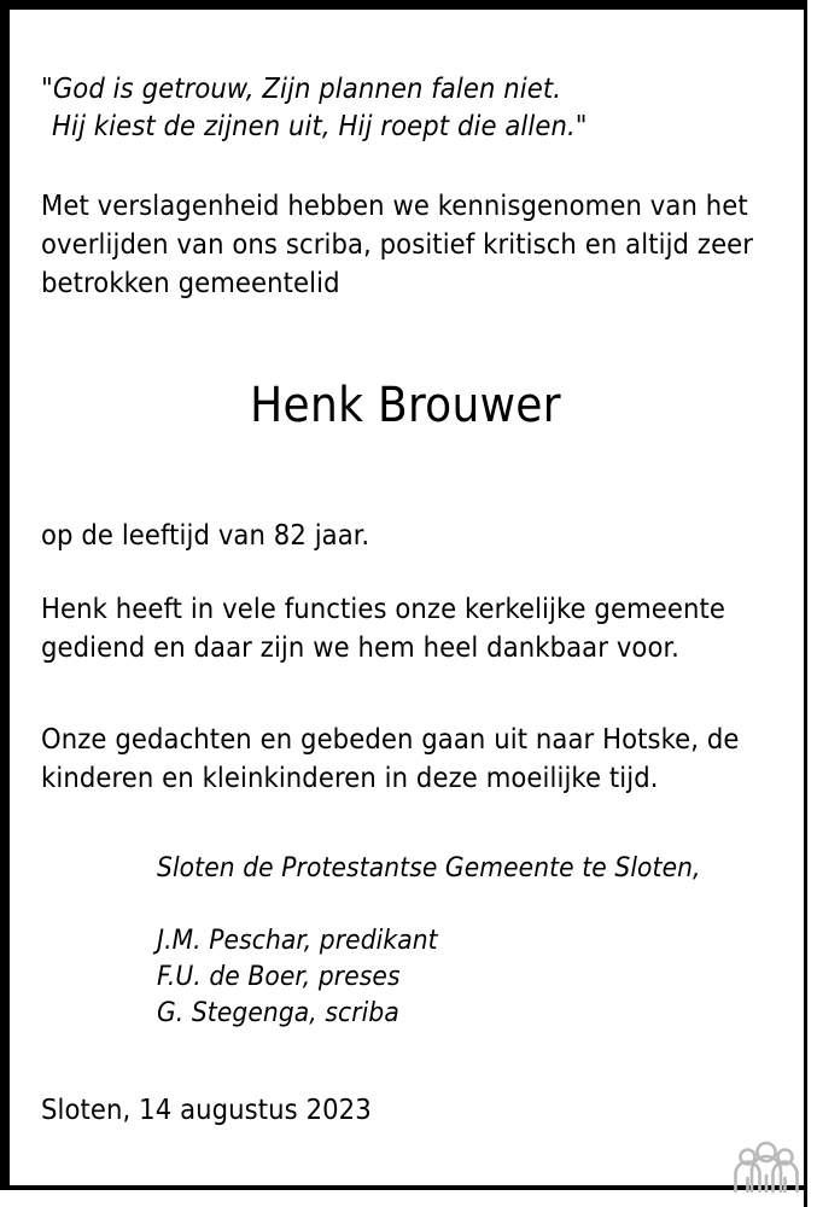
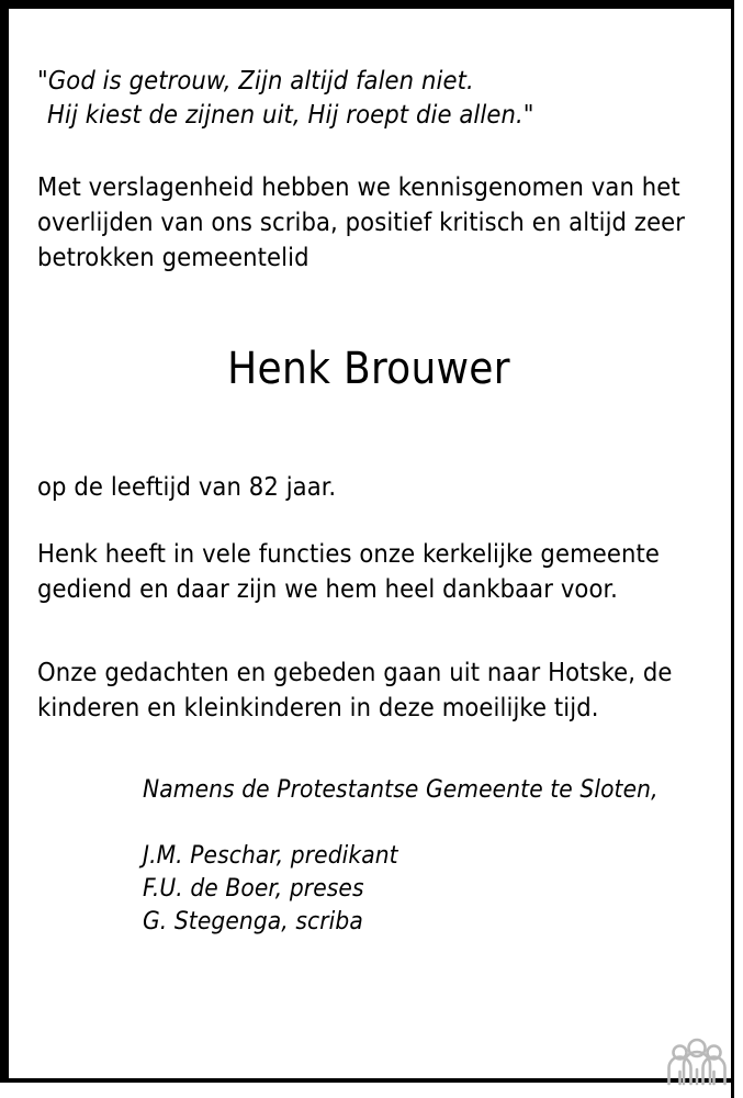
- "God is getrouw, Zijn plannen falen niet.
+ "God is getrouw, Zijn altijd falen niet.
  Hij kiest de zijnen uit, Hij roept die allen."
  Met verslagenheid hebben we kennisgenomen van het overlijden van ons scriba, positief kritisch en altijd zeer betrokken gemeentelid
  Henk Brouwer
  op de leeftijd van 82 jaar.
  Henk heeft in vele functies onze kerkelijke gemeente gediend en daar zijn we hem heel dankbaar voor.
  Onze gedachten en gebeden gaan uit naar Hotske, de kinderen en kleinkinderen in deze moeilijke tijd.
- Sloten de Protestantse Gemeente te Sloten,
+ Namens de Protestantse Gemeente te Sloten,
  J.M. Peschar, predikant
  F.U. de Boer, preses
  G. Stegenga, scriba
- Sloten, 14 augustus 2023
